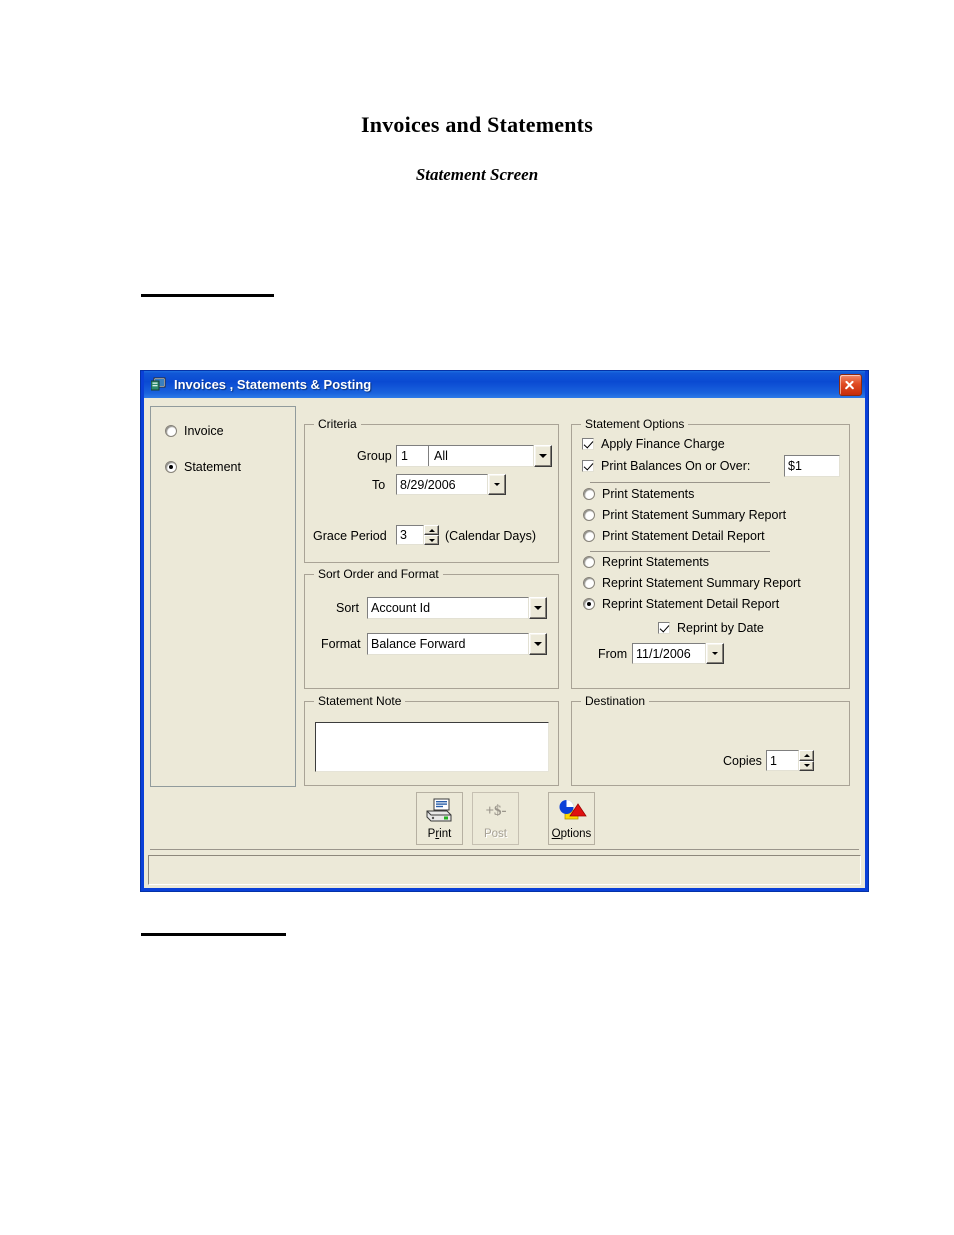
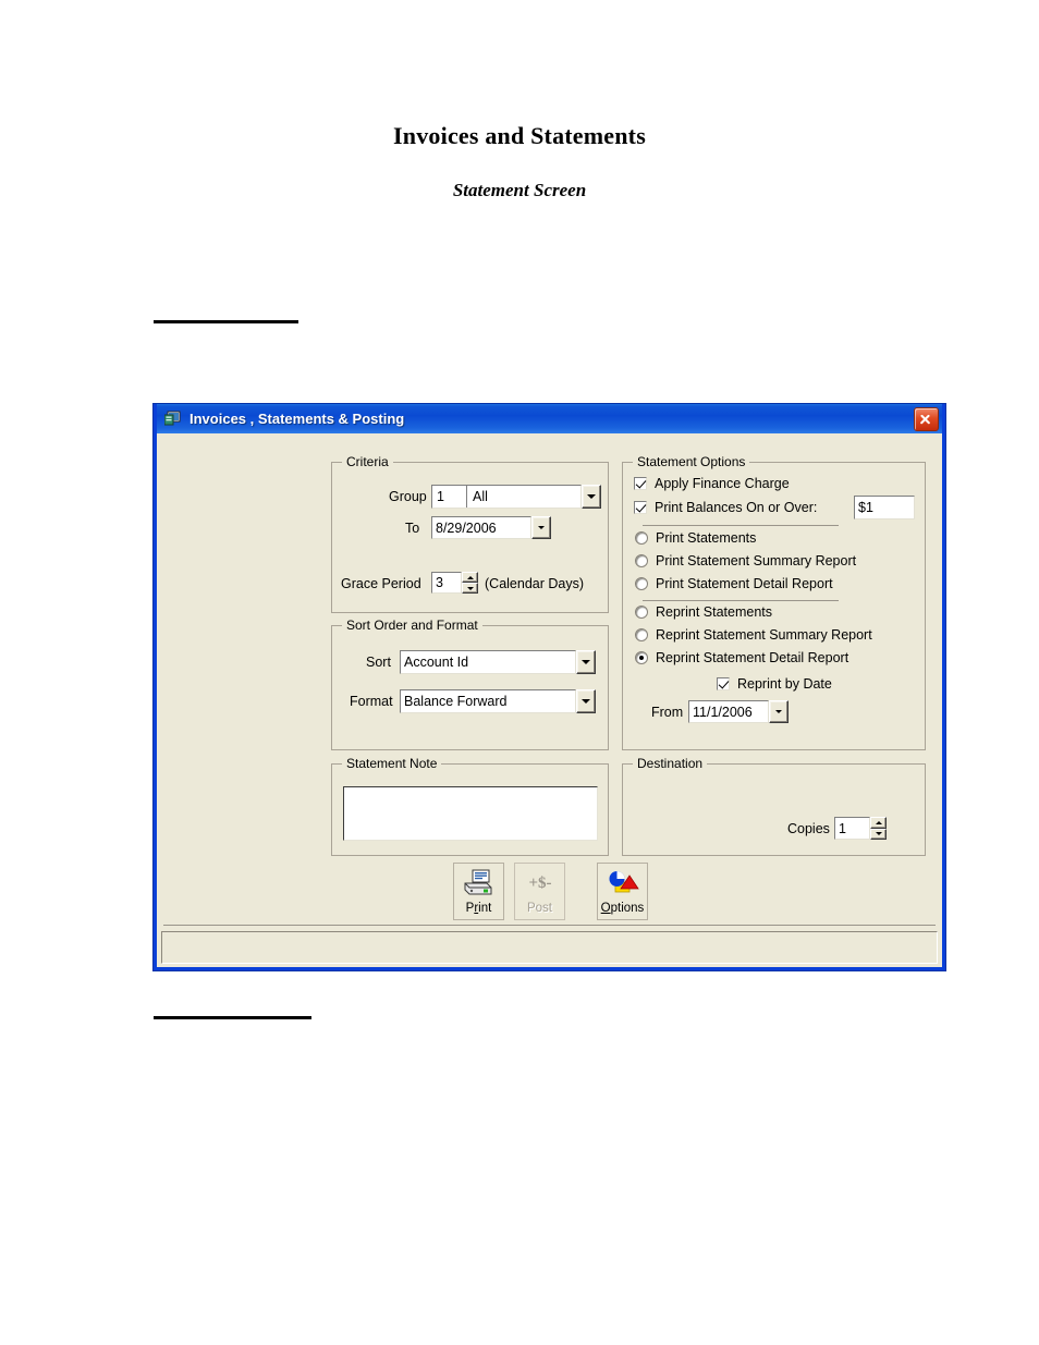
  Invoices and Statements
  Statement Screen
  Invoices , Statements & Posting
- Invoice
- Statement
  Criteria
  Group
  1
  All
  To
  8/29/2006
  Grace Period
  3
  (Calendar Days)
  Sort Order and Format
  Sort
  Account Id
  Format
  Balance Forward
  Statement Note
  Statement Options
  Apply Finance Charge
  Print Balances On or Over:
  $1
  Print Statements
  Print Statement Summary Report
  Print Statement Detail Report
  Reprint Statements
  Reprint Statement Summary Report
  Reprint Statement Detail Report
  Reprint by Date
  From
  11/1/2006
  Destination
  Copies
  1
  Print
  +$-
  Post
  Options
